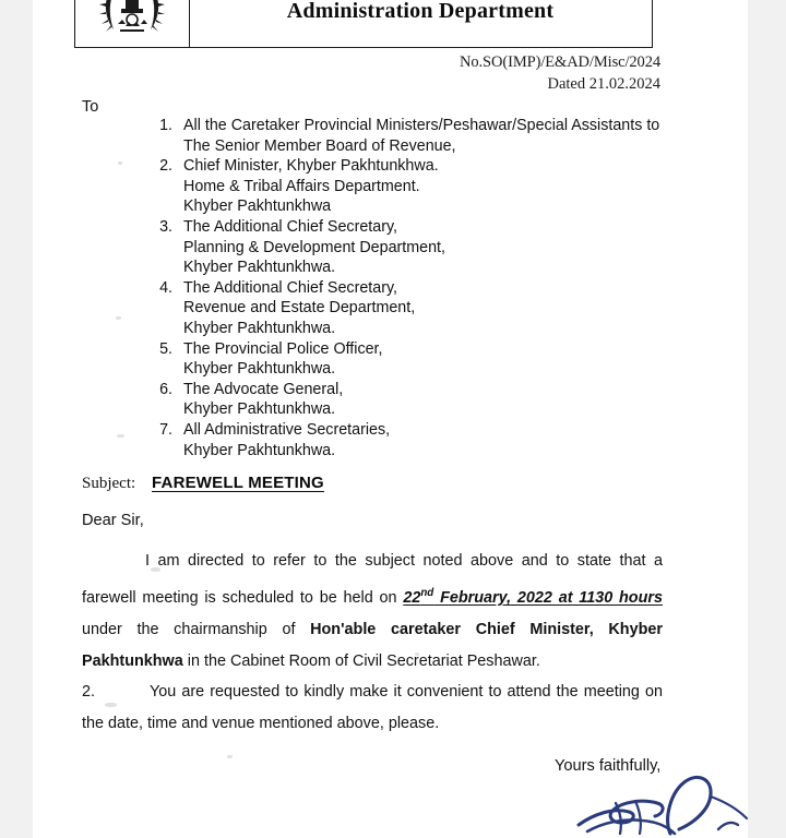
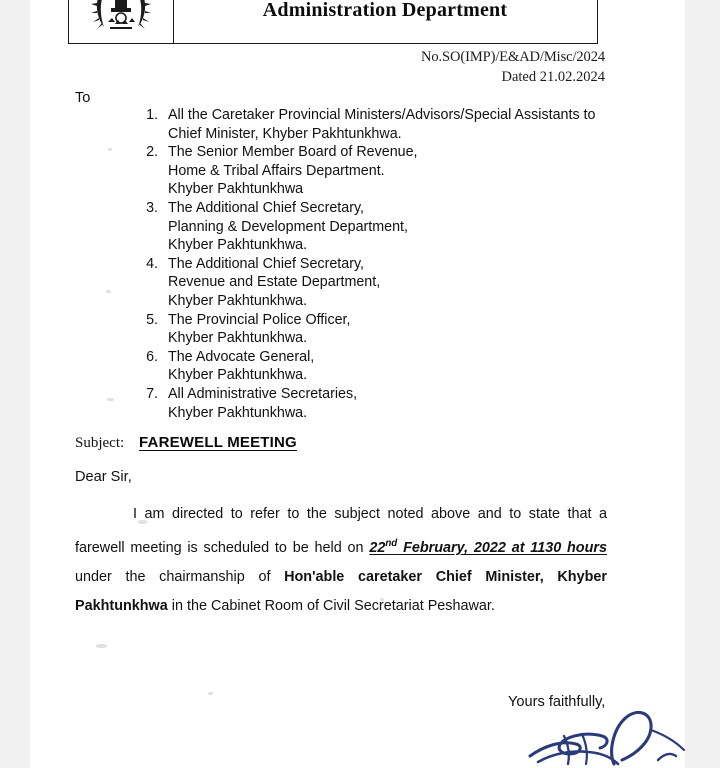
  Administration Department
  No.SO(IMP)/E&AD/Misc/2024
  Dated 21.02.2024
  To
  1.
- All the Caretaker Provincial Ministers/Peshawar/Special Assistants to
+ All the Caretaker Provincial Ministers/Advisors/Special Assistants to
- The Senior Member Board of Revenue,
+ Chief Minister, Khyber Pakhtunkhwa.
  2.
- Chief Minister, Khyber Pakhtunkhwa.
+ The Senior Member Board of Revenue,
  Home & Tribal Affairs Department.
  Khyber Pakhtunkhwa
  3.
  The Additional Chief Secretary,
  Planning & Development Department,
  Khyber Pakhtunkhwa.
  4.
  The Additional Chief Secretary,
  Revenue and Estate Department,
  Khyber Pakhtunkhwa.
  5.
  The Provincial Police Officer,
  Khyber Pakhtunkhwa.
  6.
  The Advocate General,
  Khyber Pakhtunkhwa.
  7.
  All Administrative Secretaries,
  Khyber Pakhtunkhwa.
  Subject: FAREWELL MEETING
  Dear Sir,
  I am directed to refer to the subject noted above and to state that a farewell meeting is scheduled to be held on 22nd February, 2022 at 1130 hours under the chairmanship of Hon'able caretaker Chief Minister, Khyber Pakhtunkhwa in the Cabinet Room of Civil Secretariat Peshawar.
- 2. You are requested to kindly make it convenient to attend the meeting on the date, time and venue mentioned above, please.
  Yours faithfully,
